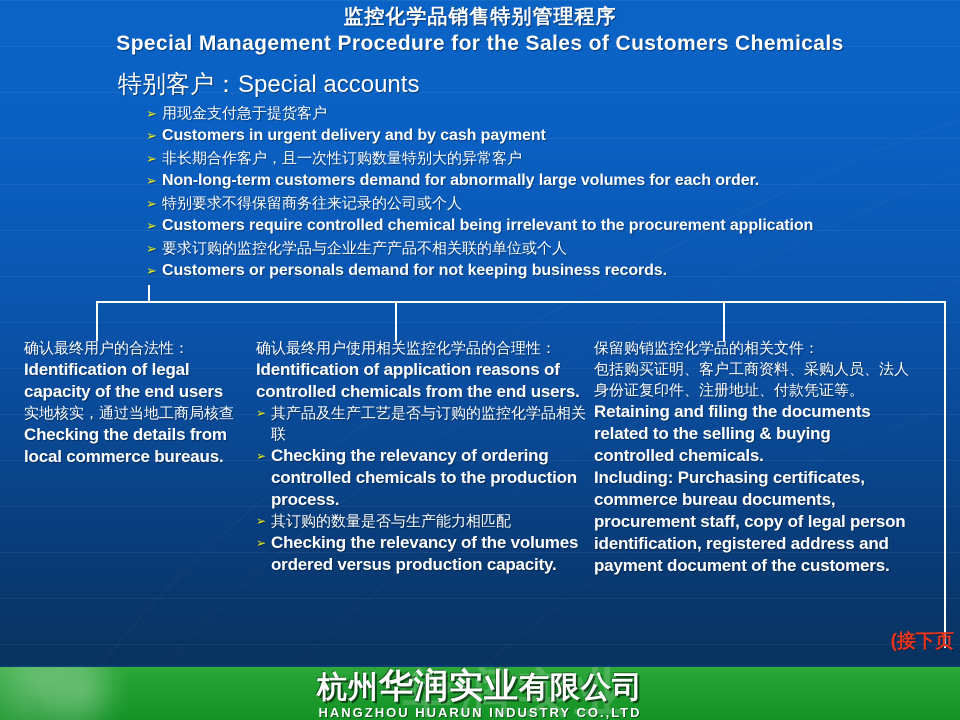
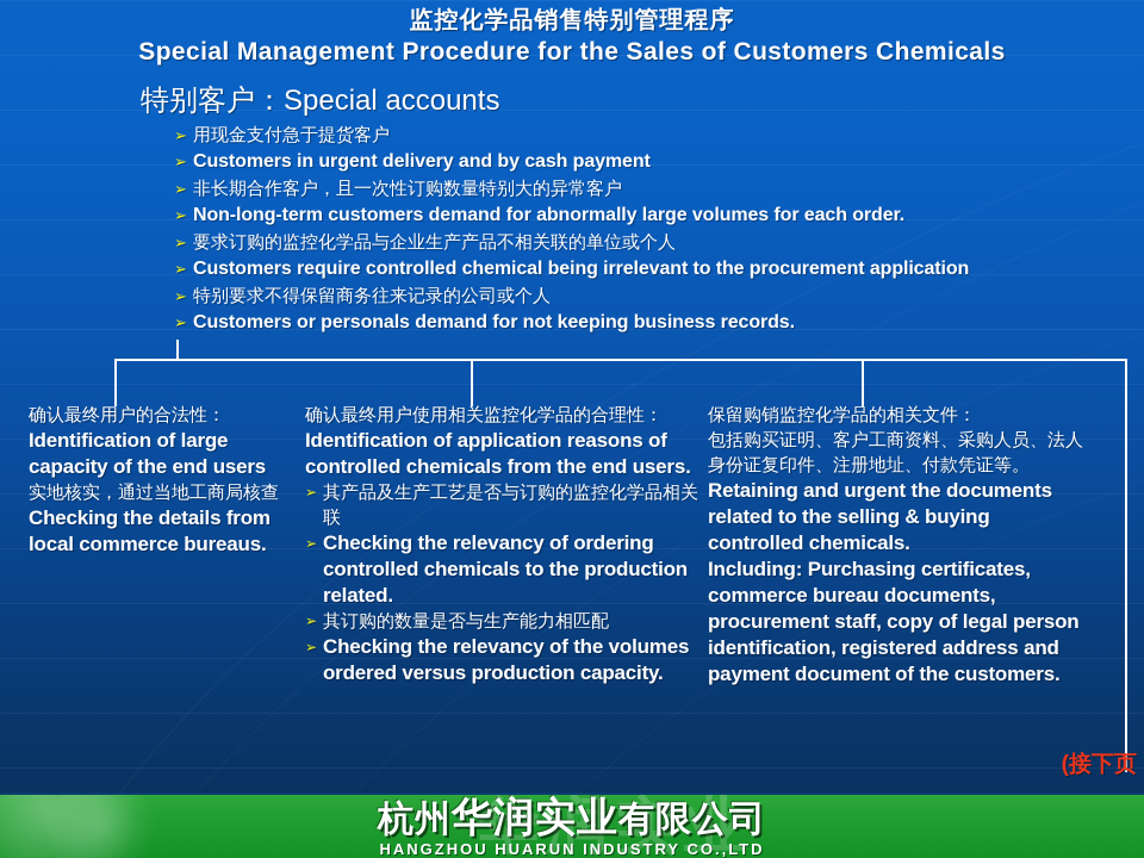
  监控化学品销售特别管理程序
  Special Management Procedure for the Sales of Customers Chemicals
  特别客户：Special accounts
  ➢
  用现金支付急于提货客户
  ➢
  Customers in urgent delivery and by cash payment
  ➢
  非长期合作客户，且一次性订购数量特别大的异常客户
  ➢
  Non-long-term customers demand for abnormally large volumes for each order.
  ➢
- 特别要求不得保留商务往来记录的公司或个人
+ 要求订购的监控化学品与企业生产产品不相关联的单位或个人
  ➢
  Customers require controlled chemical being irrelevant to the procurement application
  ➢
- 要求订购的监控化学品与企业生产产品不相关联的单位或个人
+ 特别要求不得保留商务往来记录的公司或个人
  ➢
  Customers or personals demand for not keeping business records.
  确认最终用户的合法性：
- Identification of legal capacity of the end users
+ Identification of large capacity of the end users
  实地核实，通过当地工商局核查
  Checking the details from local commerce bureaus.
  确认最终用户使用相关监控化学品的合理性：
  Identification of application reasons of controlled chemicals from the end users.
  ➢
  其产品及生产工艺是否与订购的监控化学品相关联
  ➢
- Checking the relevancy of ordering controlled chemicals to the production process.
+ Checking the relevancy of ordering controlled chemicals to the production related.
  ➢
  其订购的数量是否与生产能力相匹配
  ➢
  Checking the relevancy of the volumes ordered versus production capacity.
  保留购销监控化学品的相关文件：
  包括购买证明、客户工商资料、采购人员、法人身份证复印件、注册地址、付款凭证等。
- Retaining and filing the documents related to the selling & buying controlled chemicals.
+ Retaining and urgent the documents related to the selling & buying controlled chemicals.
  Including: Purchasing certificates, commerce bureau documents, procurement staff, copy of legal person identification, registered address and payment document of the customers.
  (接下页
  华润实业
  杭州华润实业有限公司
  HANGZHOU HUARUN INDUSTRY CO.,LTD
